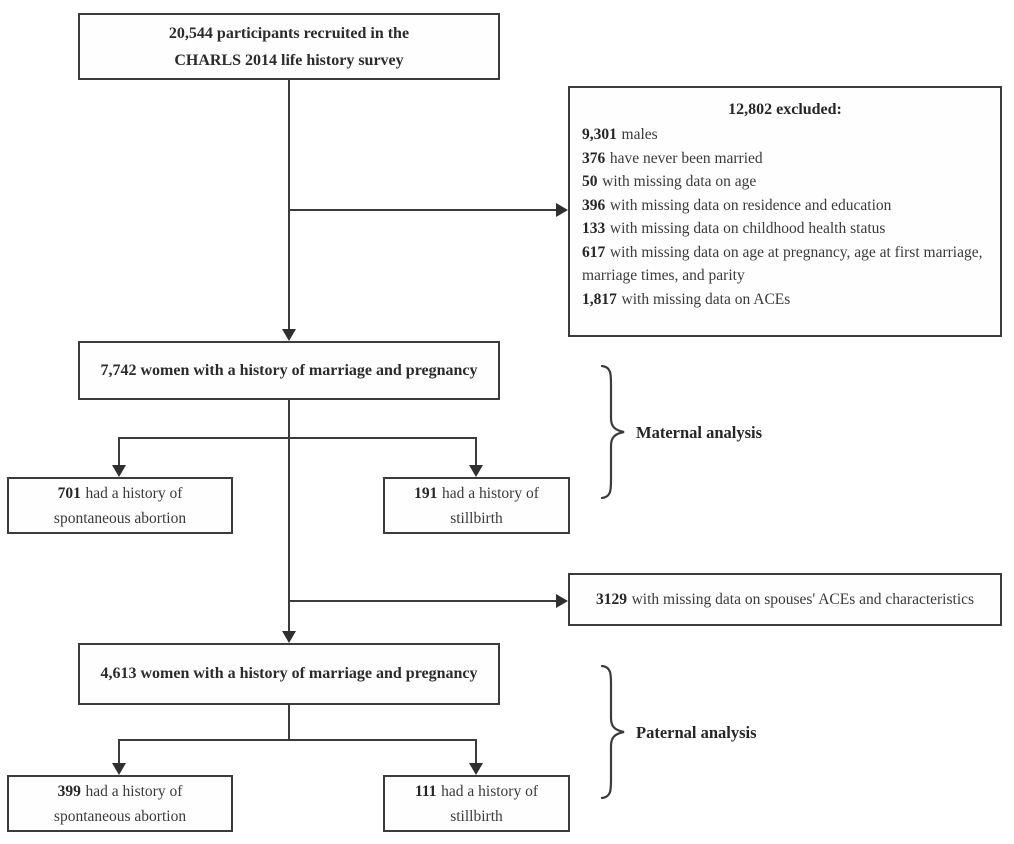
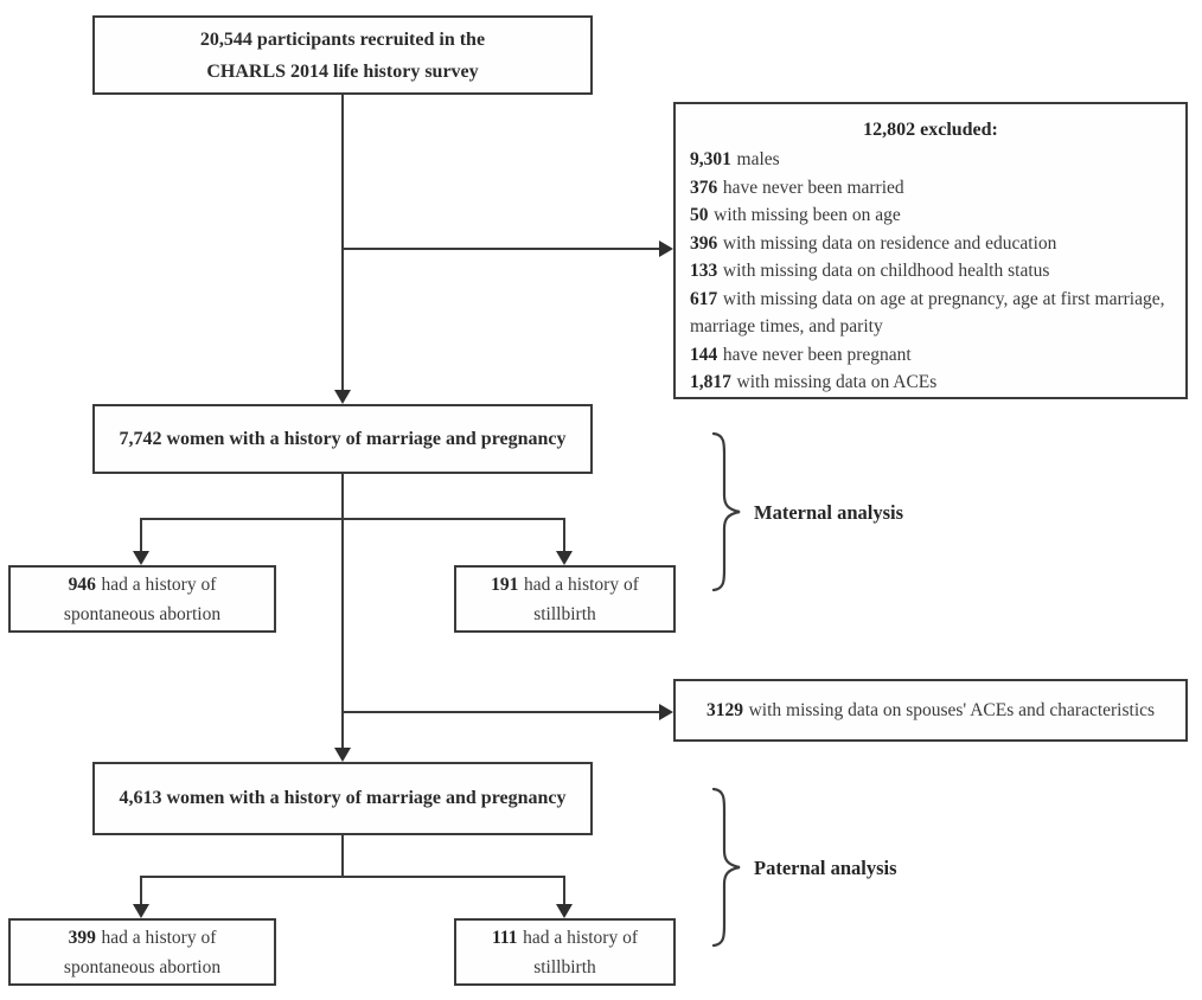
  20,544 participants recruited in the
  CHARLS 2014 life history survey
  12,802 excluded:
  9,301 males
  376 have never been married
- 50 with missing data on age
+ 50 with missing been on age
  396 with missing data on residence and education
  133 with missing data on childhood health status
  617 with missing data on age at pregnancy, age at first marriage, marriage times, and parity
+ 144 have never been pregnant
  1,817 with missing data on ACEs
  7,742 women with a history of marriage and pregnancy
- 701 had a history of
+ 946 had a history of
  spontaneous abortion
  191 had a history of
  stillbirth
  3129 with missing data on spouses' ACEs and characteristics
  4,613 women with a history of marriage and pregnancy
  399 had a history of
  spontaneous abortion
  111 had a history of
  stillbirth
  Maternal analysis
  Paternal analysis
